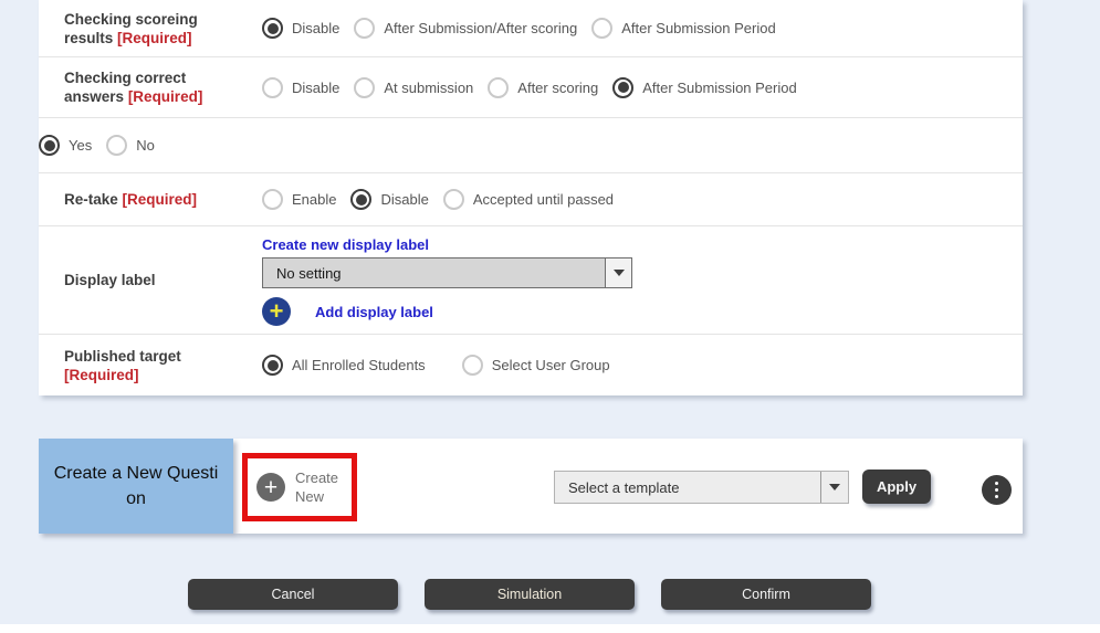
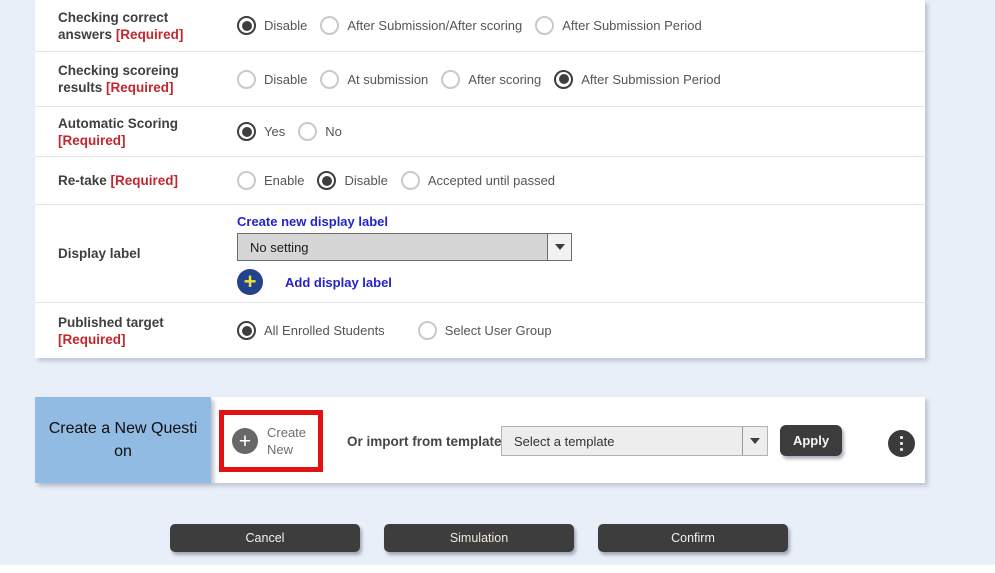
- Checking scoreing results [Required]
+ Checking correct answers [Required]
  Disable
  After Submission/After scoring
  After Submission Period
- Checking correct answers [Required]
+ Checking scoreing results [Required]
  Disable
  At submission
  After scoring
  After Submission Period
+ Automatic Scoring [Required]
  Yes
  No
  Re-take [Required]
  Enable
  Disable
  Accepted until passed
  Display label
  Create new display label
  No setting
  +
  Add display label
  Published target [Required]
  All Enrolled Students
  Select User Group
  Create a New Question
  +
  Create
  New
+ Or import from template
  Select a template
  Apply
  Cancel
  Simulation
  Confirm
